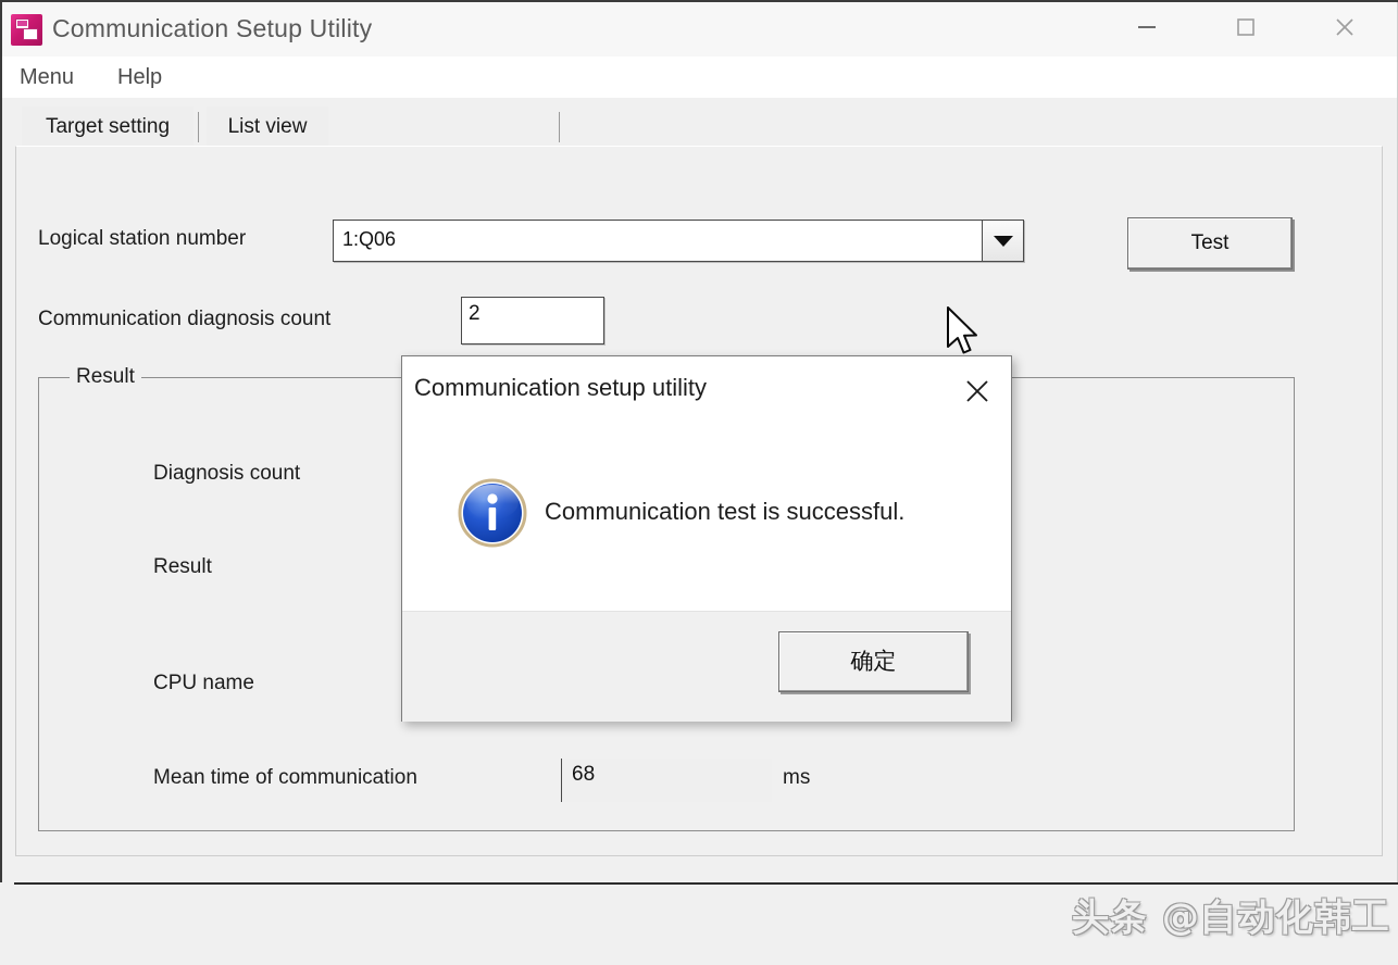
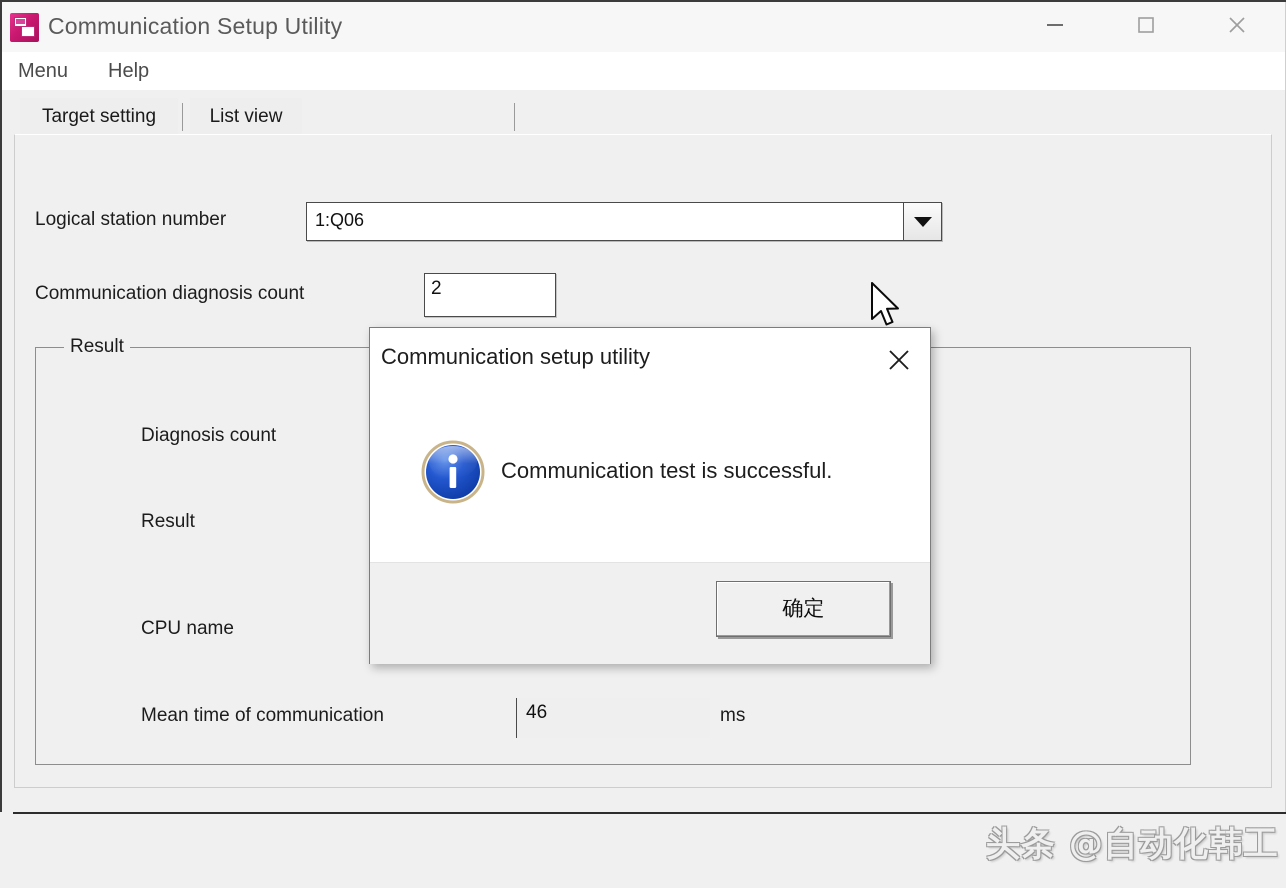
  Communication Setup Utility
  Menu
  Help
  Target setting
  List view
  Logical station number
  1:Q06
  Communication diagnosis count
  2
- Test
  Result
  Diagnosis count
  Result
  CPU name
  Mean time of communication
- 68
+ 46
  ms
  Communication setup utility
  Communication test is successful.
  确定
  头条 @自动化韩工
